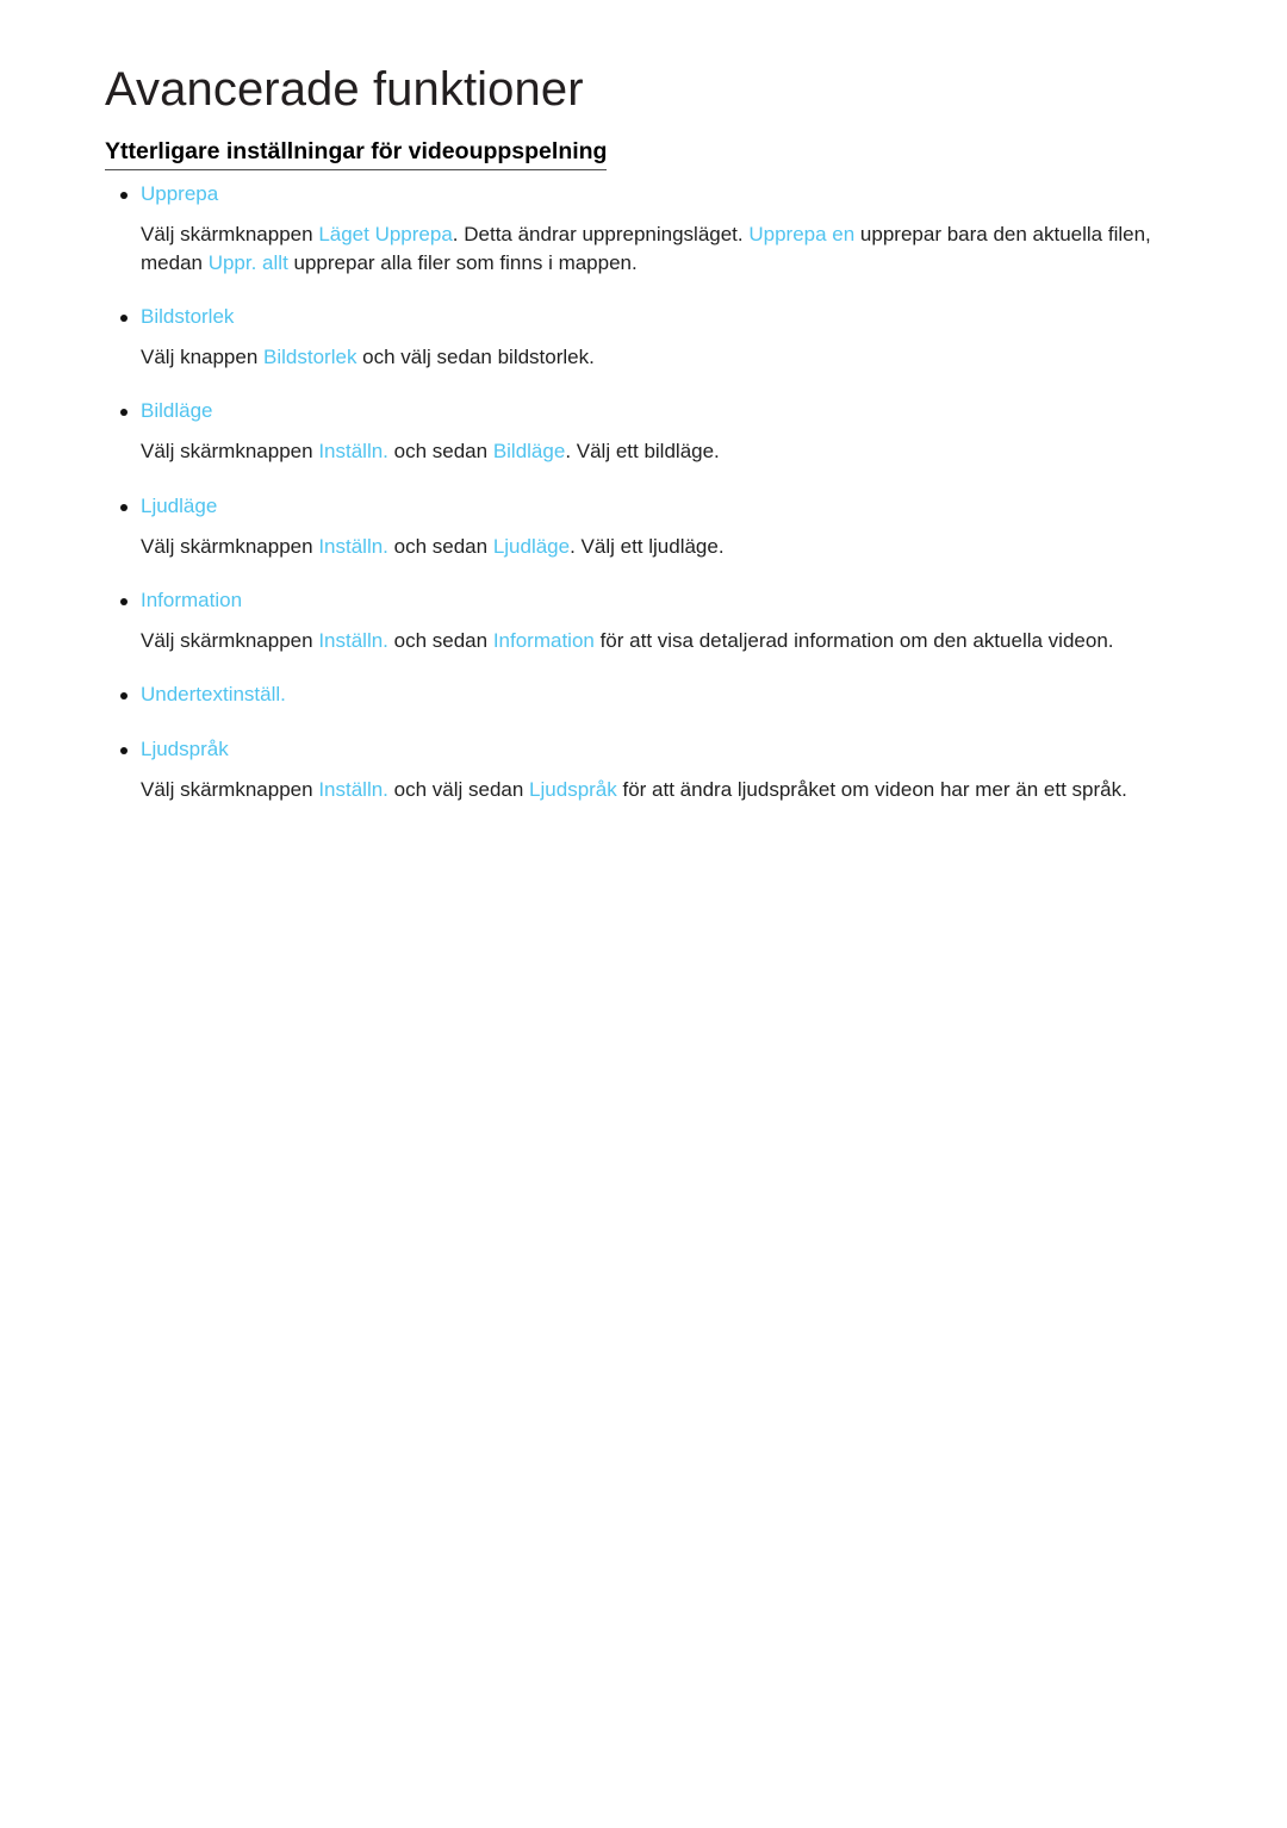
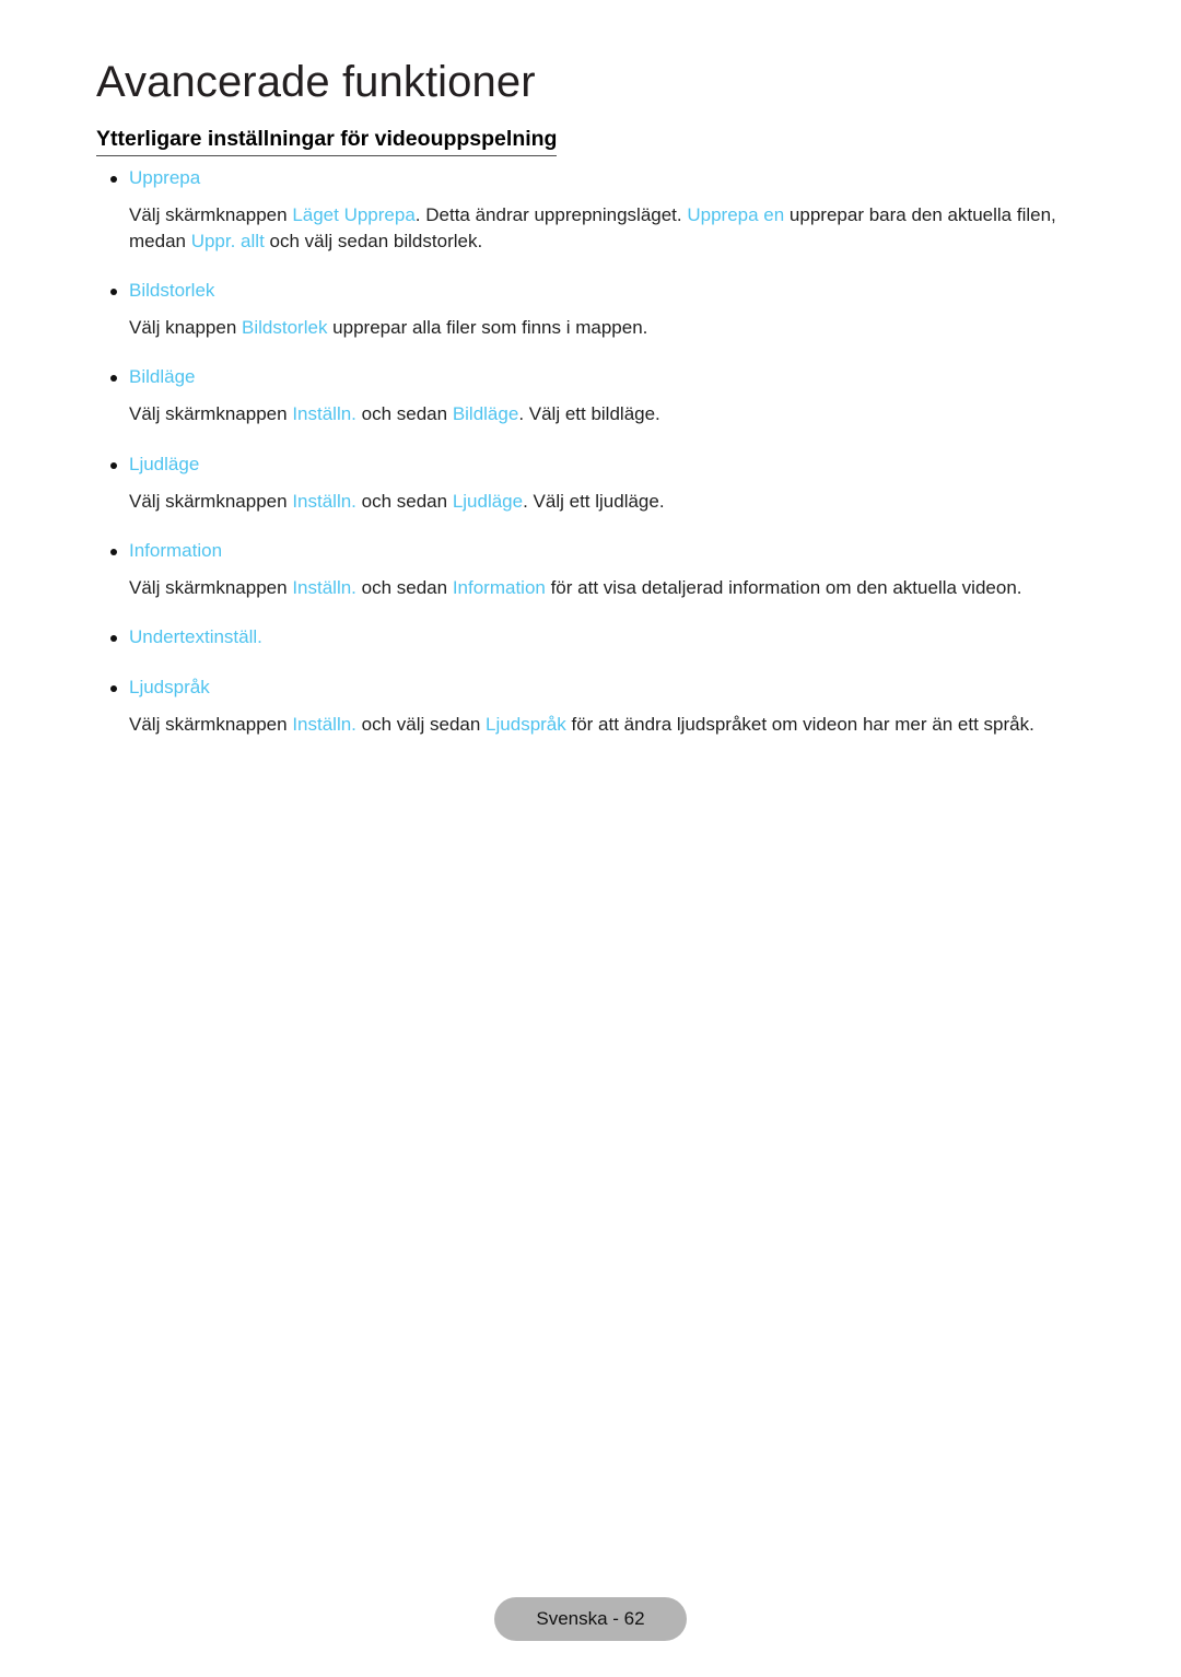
  Avancerade funktioner
  Ytterligare inställningar för videouppspelning
  Upprepa
- Välj skärmknappen Läget Upprepa. Detta ändrar upprepningsläget. Upprepa en upprepar bara den aktuella filen, medan Uppr. allt upprepar alla filer som finns i mappen.
+ Välj skärmknappen Läget Upprepa. Detta ändrar upprepningsläget. Upprepa en upprepar bara den aktuella filen, medan Uppr. allt och välj sedan bildstorlek.
  Bildstorlek
- Välj knappen Bildstorlek och välj sedan bildstorlek.
+ Välj knappen Bildstorlek upprepar alla filer som finns i mappen.
  Bildläge
  Välj skärmknappen Inställn. och sedan Bildläge. Välj ett bildläge.
  Ljudläge
  Välj skärmknappen Inställn. och sedan Ljudläge. Välj ett ljudläge.
  Information
  Välj skärmknappen Inställn. och sedan Information för att visa detaljerad information om den aktuella videon.
  Undertextinställ.
  Ljudspråk
  Välj skärmknappen Inställn. och välj sedan Ljudspråk för att ändra ljudspråket om videon har mer än ett språk.
+ Svenska - 62
